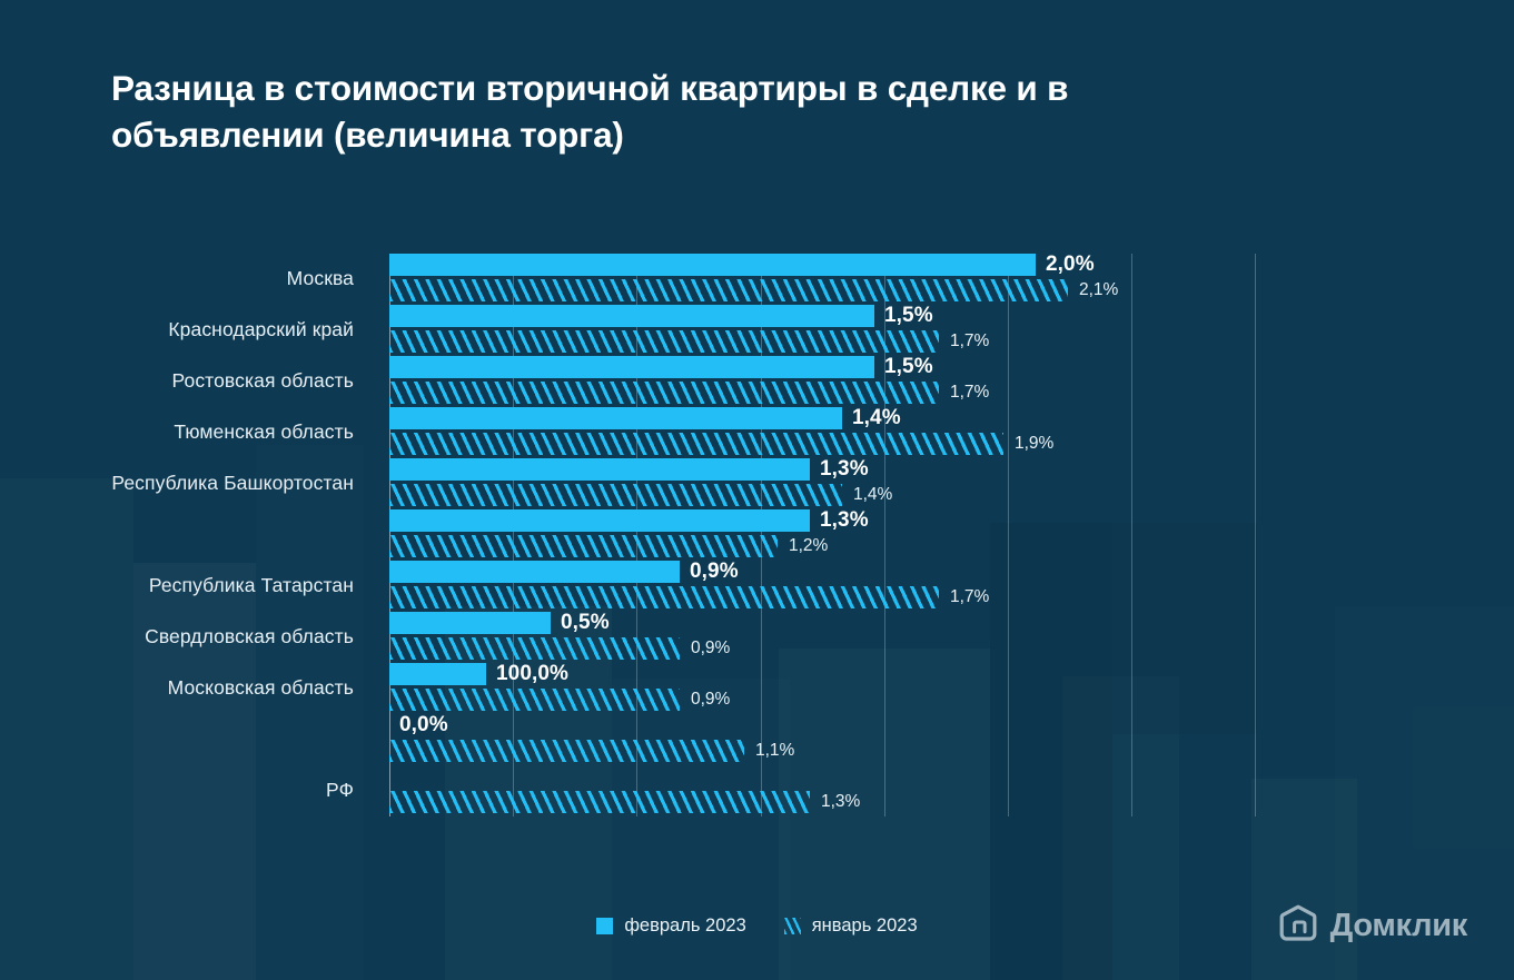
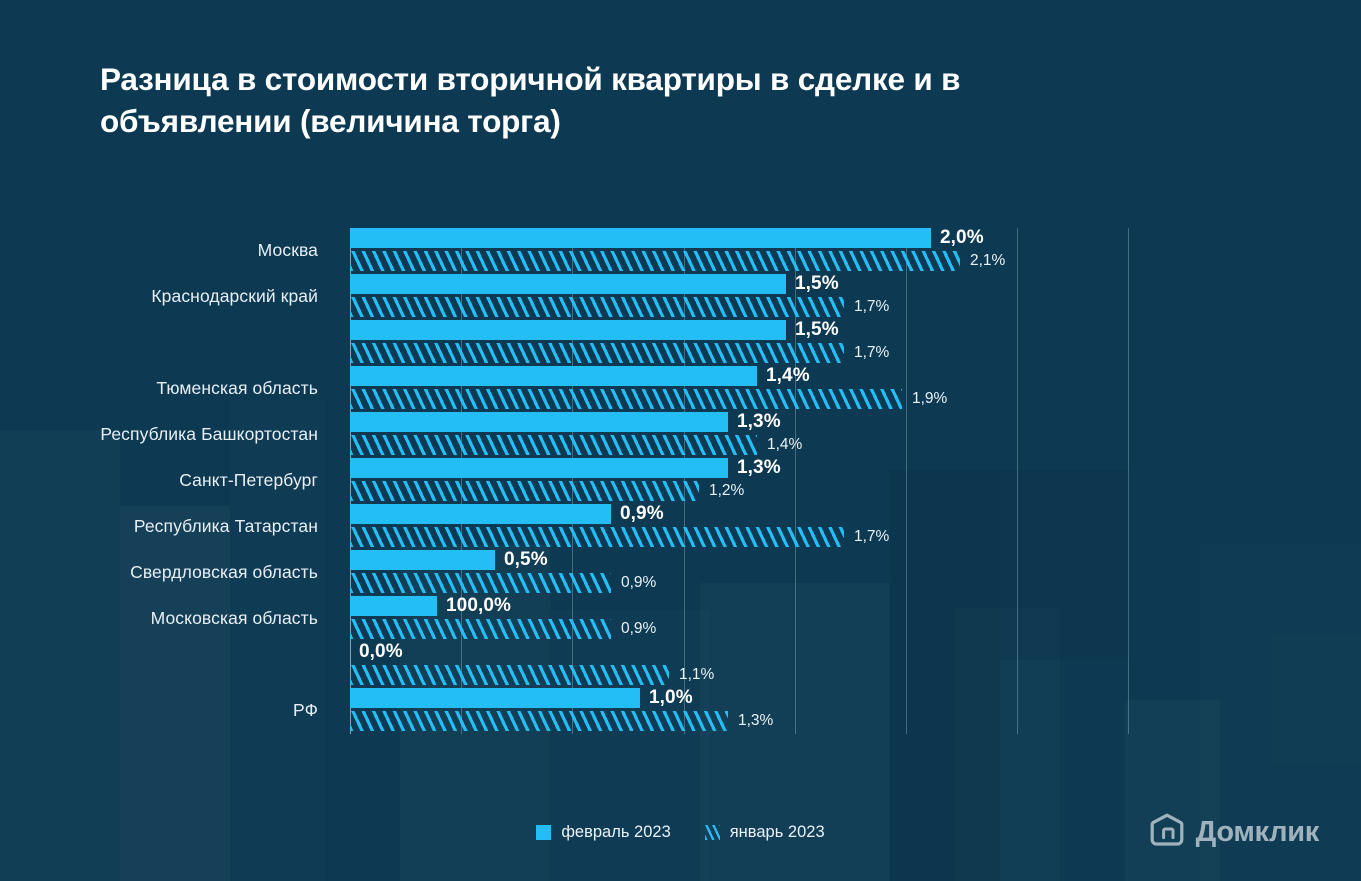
  Разница в стоимости вторичной квартиры в сделке и в объявлении (величина торга)
  Москва
  Краснодарский край
- Ростовская область
  Тюменская область
  Республика Башкортостан
+ Санкт-Петербург
  Республика Татарстан
  Свердловская область
  Московская область
  РФ
  2,0%
  2,1%
  1,5%
  1,7%
  1,5%
  1,7%
  1,4%
  1,9%
  1,3%
  1,4%
  1,3%
  1,2%
  0,9%
  1,7%
  0,5%
  0,9%
  100,0%
  0,9%
  0,0%
  1,1%
+ 1,0%
  1,3%
  февраль 2023
  январь 2023
  Домклик
